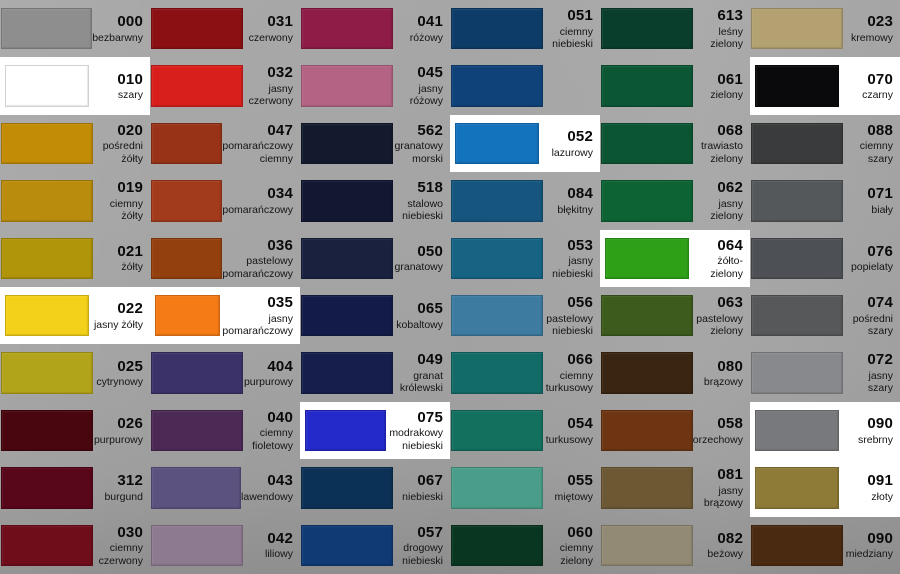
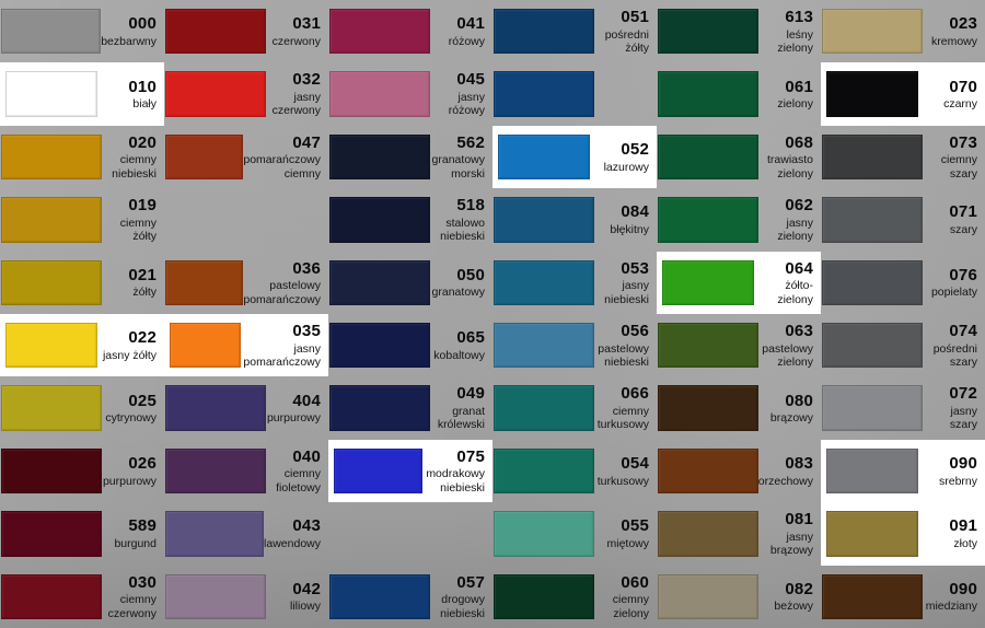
  000
  bezbarwny
  031
  czerwony
  041
  różowy
  051
- ciemny niebieski
+ pośredni żółty
  613
  leśny zielony
  023
  kremowy
  010
- szary
+ biały
  032
  jasny czerwony
  045
  jasny różowy
  061
  zielony
  070
  czarny
  020
- pośredni żółty
+ ciemny niebieski
  047
  pomarańczowy ciemny
  562
  granatowy morski
  052
  lazurowy
  068
  trawiasto zielony
- 088
+ 073
  ciemny szary
  019
  ciemny żółty
- 034
- pomarańczowy
  518
  stalowo niebieski
  084
  błękitny
  062
  jasny zielony
  071
- biały
+ szary
  021
  żółty
  036
  pastelowy pomarańczowy
  050
  granatowy
  053
  jasny niebieski
  064
  żółto-zielony
  076
  popielaty
  022
  jasny żółty
  035
  jasny pomarańczowy
  065
  kobaltowy
  056
  pastelowy niebieski
  063
  pastelowy zielony
  074
  pośredni szary
  025
  cytrynowy
  404
  purpurowy
  049
  granat królewski
  066
  ciemny turkusowy
  080
  brązowy
  072
  jasny szary
  026
  purpurowy
  040
  ciemny fioletowy
  075
  modrakowy niebieski
  054
  turkusowy
- 058
+ 083
  orzechowy
  090
  srebrny
- 312
+ 589
  burgund
  043
  lawendowy
- 067
- niebieski
  055
  miętowy
  081
  jasny brązowy
  091
  złoty
  030
  ciemny czerwony
  042
  liliowy
  057
  drogowy niebieski
  060
  ciemny zielony
  082
  beżowy
  090
  miedziany
